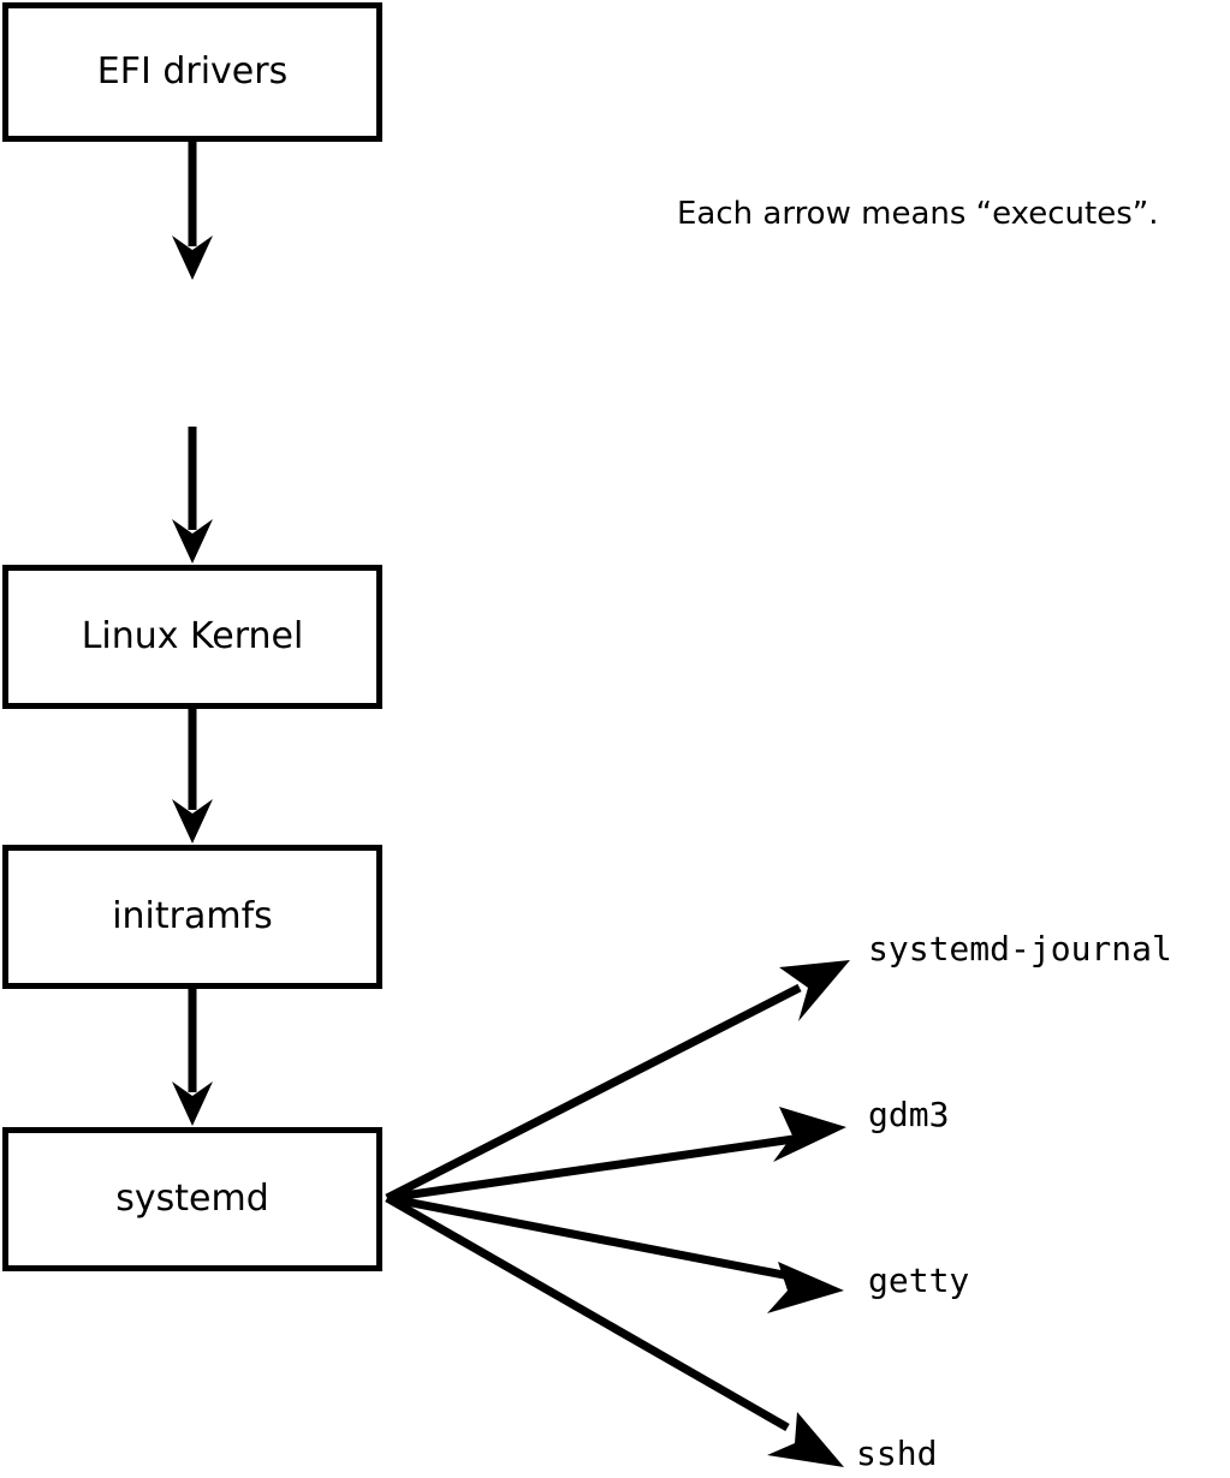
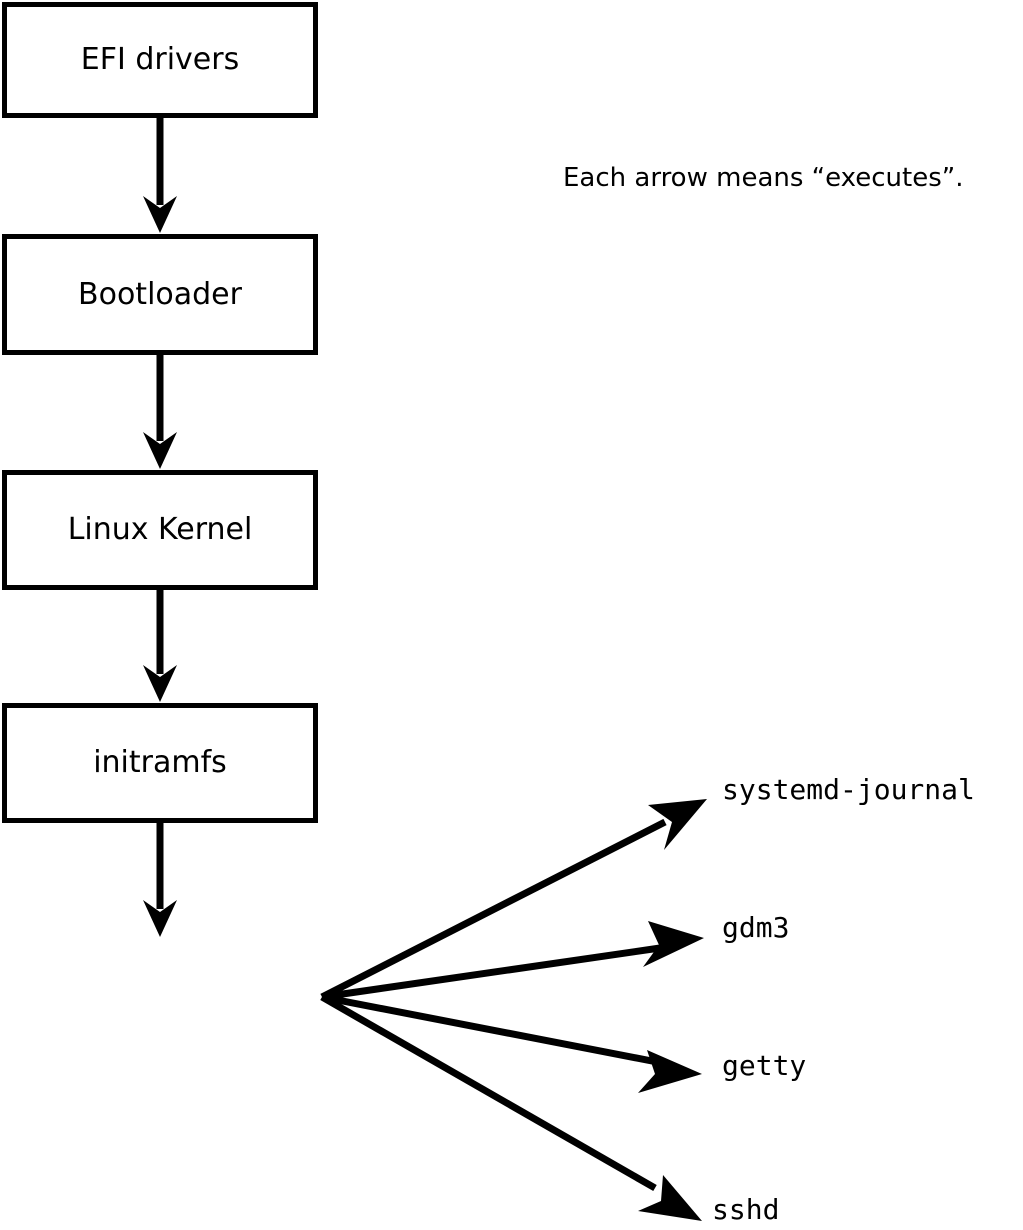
  EFI drivers
+ Bootloader
  Linux Kernel
  initramfs
- systemd
  Each arrow means “executes”.
  systemd-journal
  gdm3
  getty
  sshd
